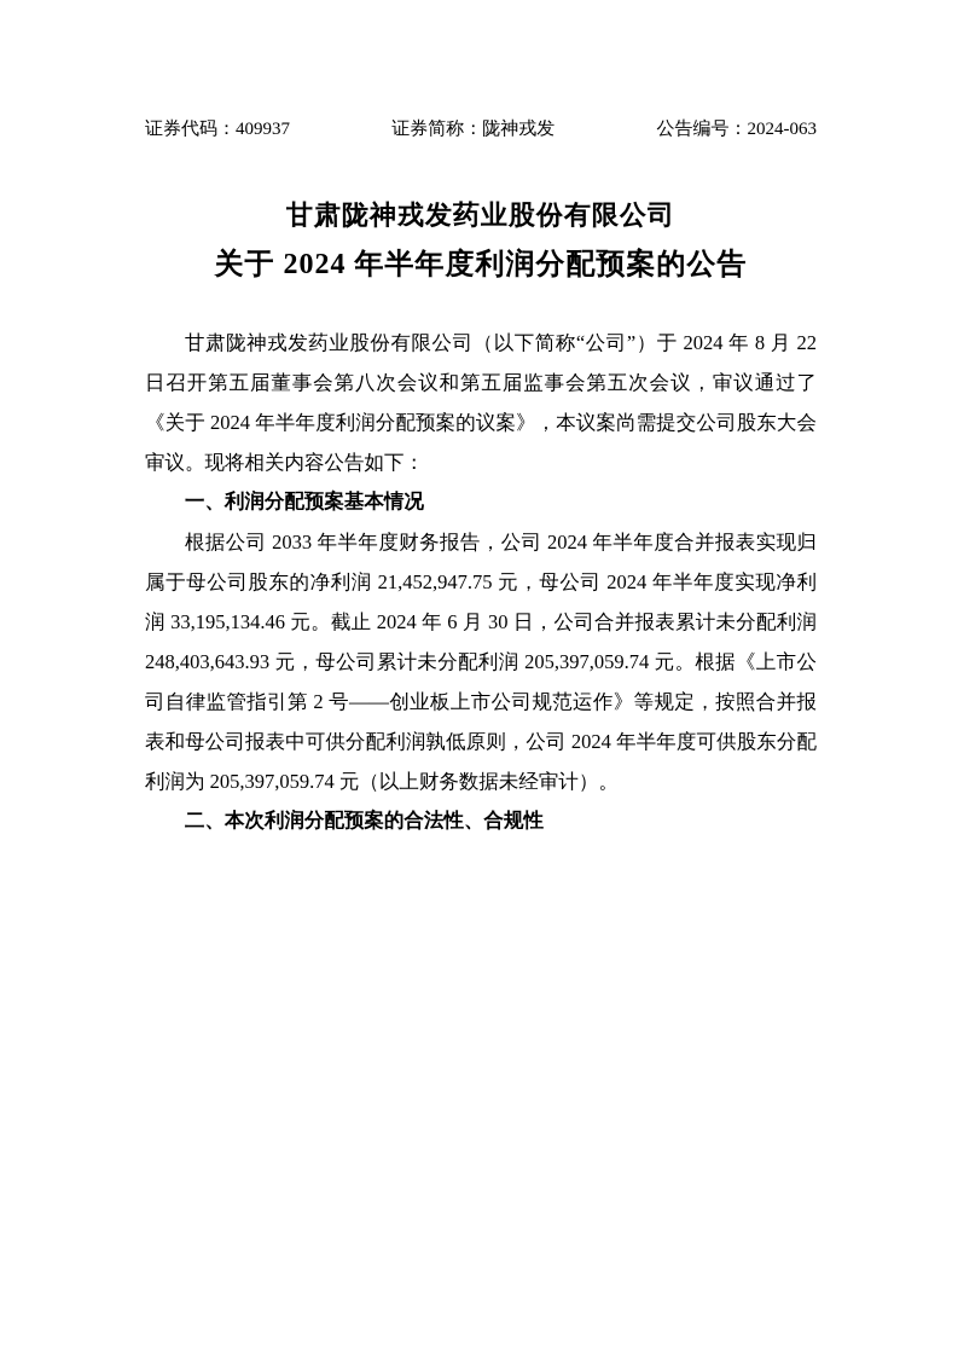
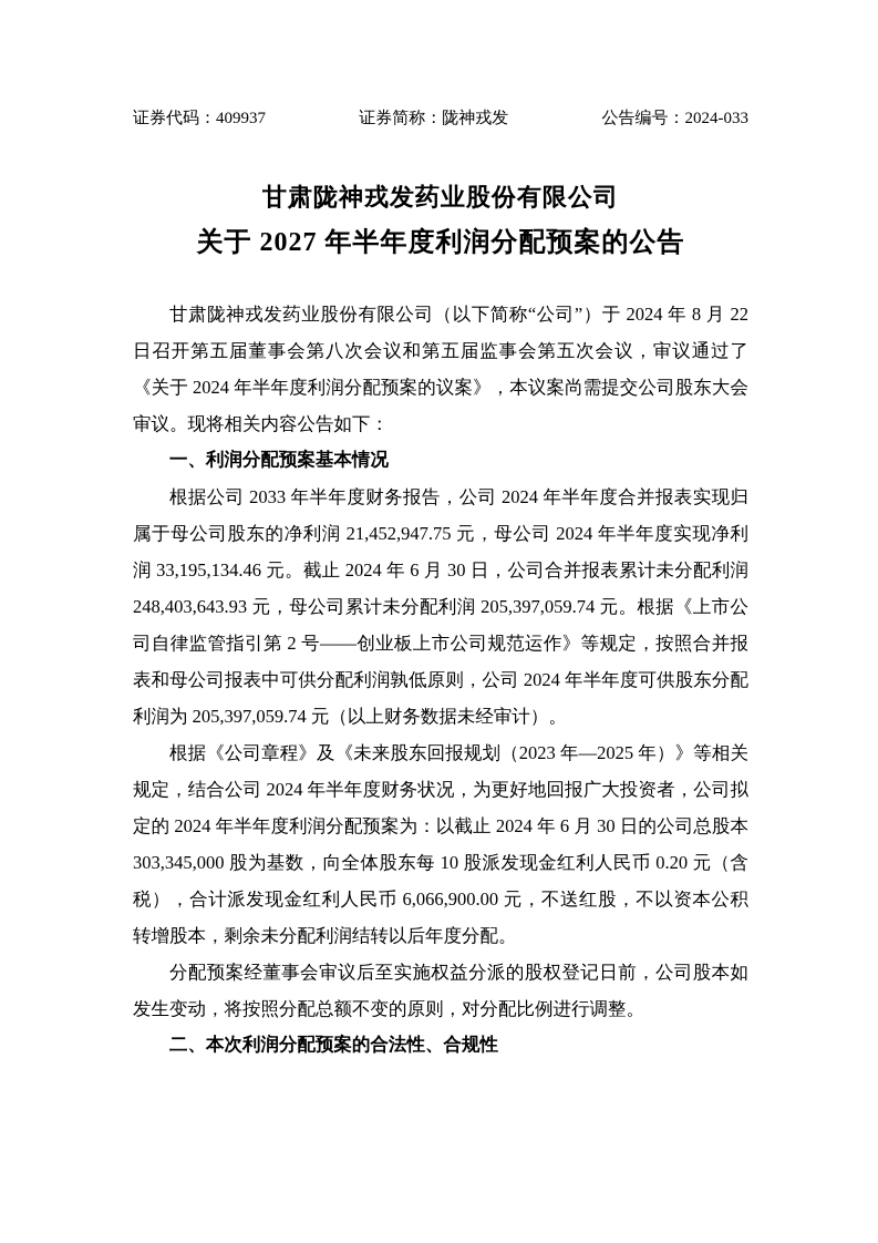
  证券代码：409937
  证券简称：陇神戎发
- 公告编号：2024-063
+ 公告编号：2024-033
  甘肃陇神戎发药业股份有限公司
- 关于 2024 年半年度利润分配预案的公告
+ 关于 2027 年半年度利润分配预案的公告
  甘肃陇神戎发药业股份有限公司（以下简称“公司”）于 2024 年 8 月 22 日召开第五届董事会第八次会议和第五届监事会第五次会议，审议通过了《关于 2024 年半年度利润分配预案的议案》，本议案尚需提交公司股东大会审议。现将相关内容公告如下：
  一、利润分配预案基本情况
  根据公司 2033 年半年度财务报告，公司 2024 年半年度合并报表实现归属于母公司股东的净利润 21,452,947.75 元，母公司 2024 年半年度实现净利润 33,195,134.46 元。截止 2024 年 6 月 30 日，公司合并报表累计未分配利润 248,403,643.93 元，母公司累计未分配利润 205,397,059.74 元。根据《上市公司自律监管指引第 2 号——创业板上市公司规范运作》等规定，按照合并报表和母公司报表中可供分配利润孰低原则，公司 2024 年半年度可供股东分配利润为 205,397,059.74 元（以上财务数据未经审计）。
+ 根据《公司章程》及《未来股东回报规划（2023 年—2025 年）》等相关规定，结合公司 2024 年半年度财务状况，为更好地回报广大投资者，公司拟定的 2024 年半年度利润分配预案为：以截止 2024 年 6 月 30 日的公司总股本 303,345,000 股为基数，向全体股东每 10 股派发现金红利人民币 0.20 元（含税），合计派发现金红利人民币 6,066,900.00 元，不送红股，不以资本公积转增股本，剩余未分配利润结转以后年度分配。
+ 分配预案经董事会审议后至实施权益分派的股权登记日前，公司股本如发生变动，将按照分配总额不变的原则，对分配比例进行调整。
  二、本次利润分配预案的合法性、合规性
